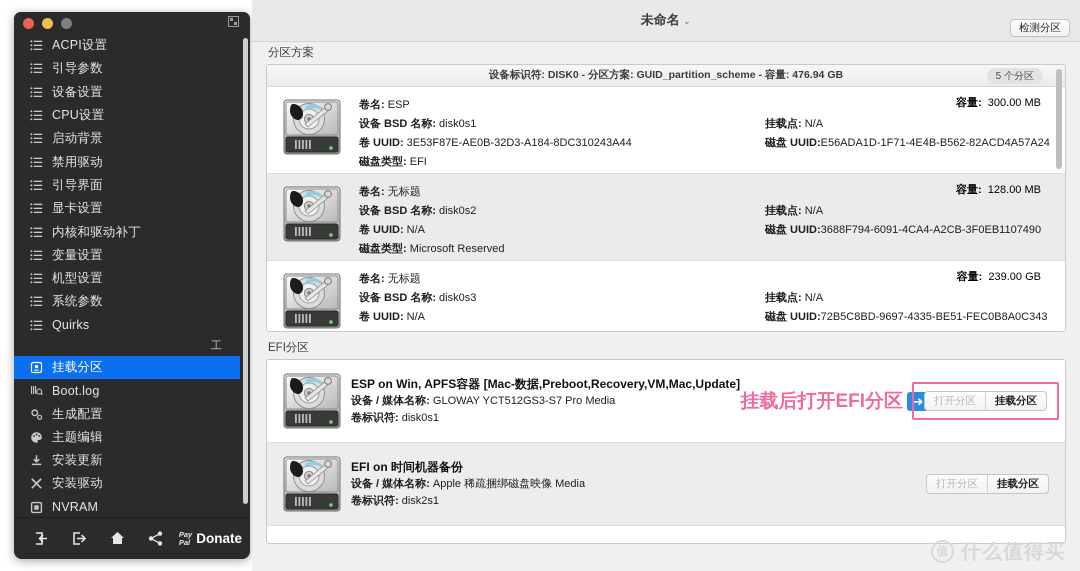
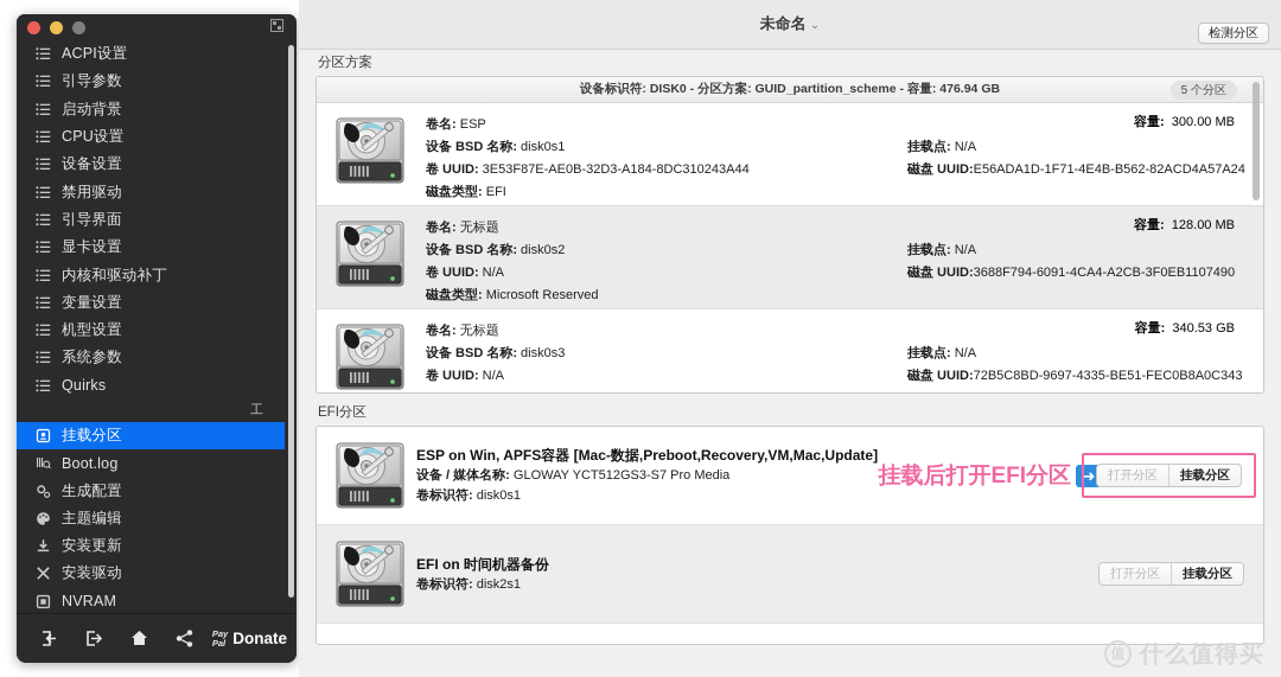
  ACPI设置
  引导参数
- 设备设置
+ 启动背景
  CPU设置
- 启动背景
+ 设备设置
  禁用驱动
  引导界面
  显卡设置
  内核和驱动补丁
  变量设置
  机型设置
  系统参数
  Quirks
  工
  挂载分区
  Boot.log
  生成配置
  主题编辑
  安装更新
  安装驱动
  NVRAM
  Pay
  Pal
  Donate
  未命名 ⌄
  检测分区
  分区方案
  设备标识符: DISK0 - 分区方案: GUID_partition_scheme - 容量: 476.94 GB
  5 个分区
  卷名: ESP
  设备 BSD 名称: disk0s1
  卷 UUID: 3E53F87E-AE0B-32D3-A184-8DC310243A44
  磁盘类型: EFI
  挂载点: N/A
  磁盘 UUID:E56ADA1D-1F71-4E4B-B562-82ACD4A57A24
  容量: 300.00 MB
  卷名: 无标题
  设备 BSD 名称: disk0s2
  卷 UUID: N/A
  磁盘类型: Microsoft Reserved
  挂载点: N/A
  磁盘 UUID:3688F794-6091-4CA4-A2CB-3F0EB1107490
  容量: 128.00 MB
  卷名: 无标题
  设备 BSD 名称: disk0s3
  卷 UUID: N/A
  挂载点: N/A
  磁盘 UUID:72B5C8BD-9697-4335-BE51-FEC0B8A0C343
- 容量: 239.00 GB
+ 容量: 340.53 GB
  EFI分区
  ESP on Win, APFS容器 [Mac-数据,Preboot,Recovery,VM,Mac,Update]
  设备 / 媒体名称: GLOWAY YCT512GS3-S7 Pro Media
  卷标识符: disk0s1
  挂载后打开EFI分区
  ➜
  打开分区
  挂载分区
  EFI on 时间机器备份
- 设备 / 媒体名称: Apple 稀疏捆绑磁盘映像 Media
  卷标识符: disk2s1
  打开分区
  挂载分区
  值
  什么值得买
